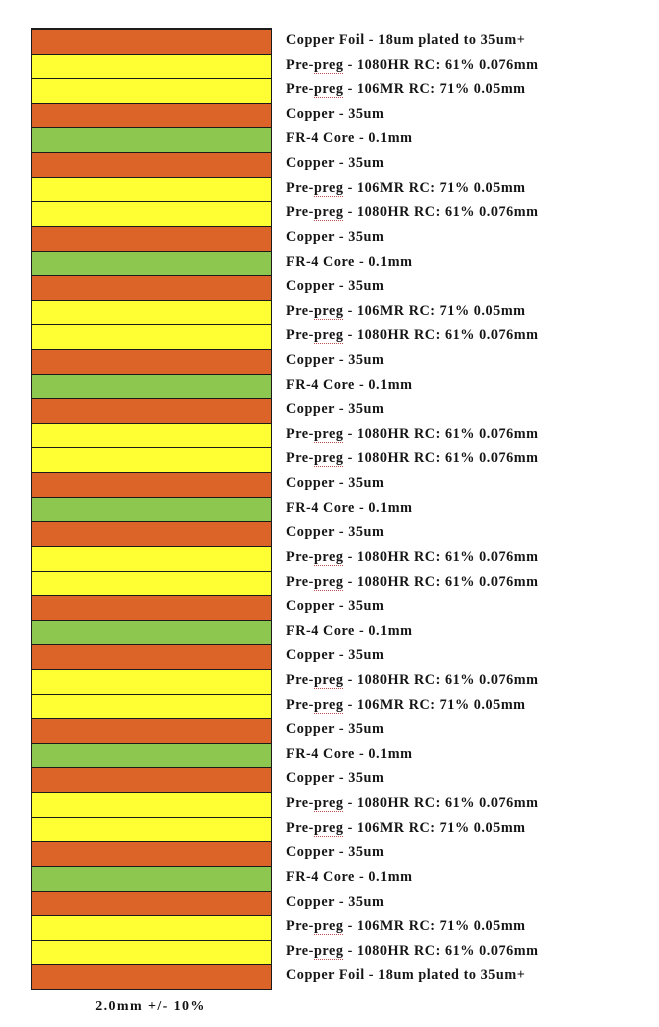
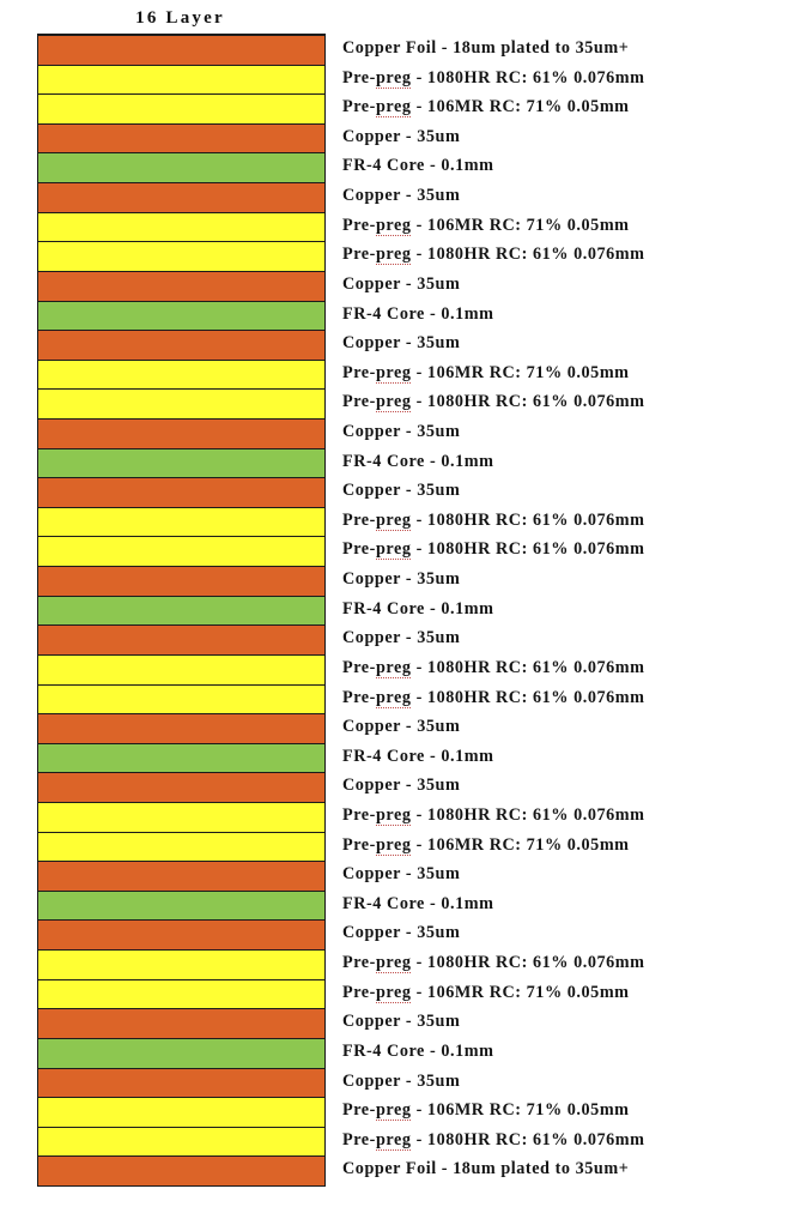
+ 16 Layer
  Copper Foil - 18um plated to 35um+
  Pre-preg - 1080HR RC: 61% 0.076mm
  Pre-preg - 106MR RC: 71% 0.05mm
  Copper - 35um
  FR-4 Core - 0.1mm
  Copper - 35um
  Pre-preg - 106MR RC: 71% 0.05mm
  Pre-preg - 1080HR RC: 61% 0.076mm
  Copper - 35um
  FR-4 Core - 0.1mm
  Copper - 35um
  Pre-preg - 106MR RC: 71% 0.05mm
  Pre-preg - 1080HR RC: 61% 0.076mm
  Copper - 35um
  FR-4 Core - 0.1mm
  Copper - 35um
  Pre-preg - 1080HR RC: 61% 0.076mm
  Pre-preg - 1080HR RC: 61% 0.076mm
  Copper - 35um
  FR-4 Core - 0.1mm
  Copper - 35um
  Pre-preg - 1080HR RC: 61% 0.076mm
  Pre-preg - 1080HR RC: 61% 0.076mm
  Copper - 35um
  FR-4 Core - 0.1mm
  Copper - 35um
  Pre-preg - 1080HR RC: 61% 0.076mm
  Pre-preg - 106MR RC: 71% 0.05mm
  Copper - 35um
  FR-4 Core - 0.1mm
  Copper - 35um
  Pre-preg - 1080HR RC: 61% 0.076mm
  Pre-preg - 106MR RC: 71% 0.05mm
  Copper - 35um
  FR-4 Core - 0.1mm
  Copper - 35um
  Pre-preg - 106MR RC: 71% 0.05mm
  Pre-preg - 1080HR RC: 61% 0.076mm
  Copper Foil - 18um plated to 35um+
- 2.0mm +/- 10%
